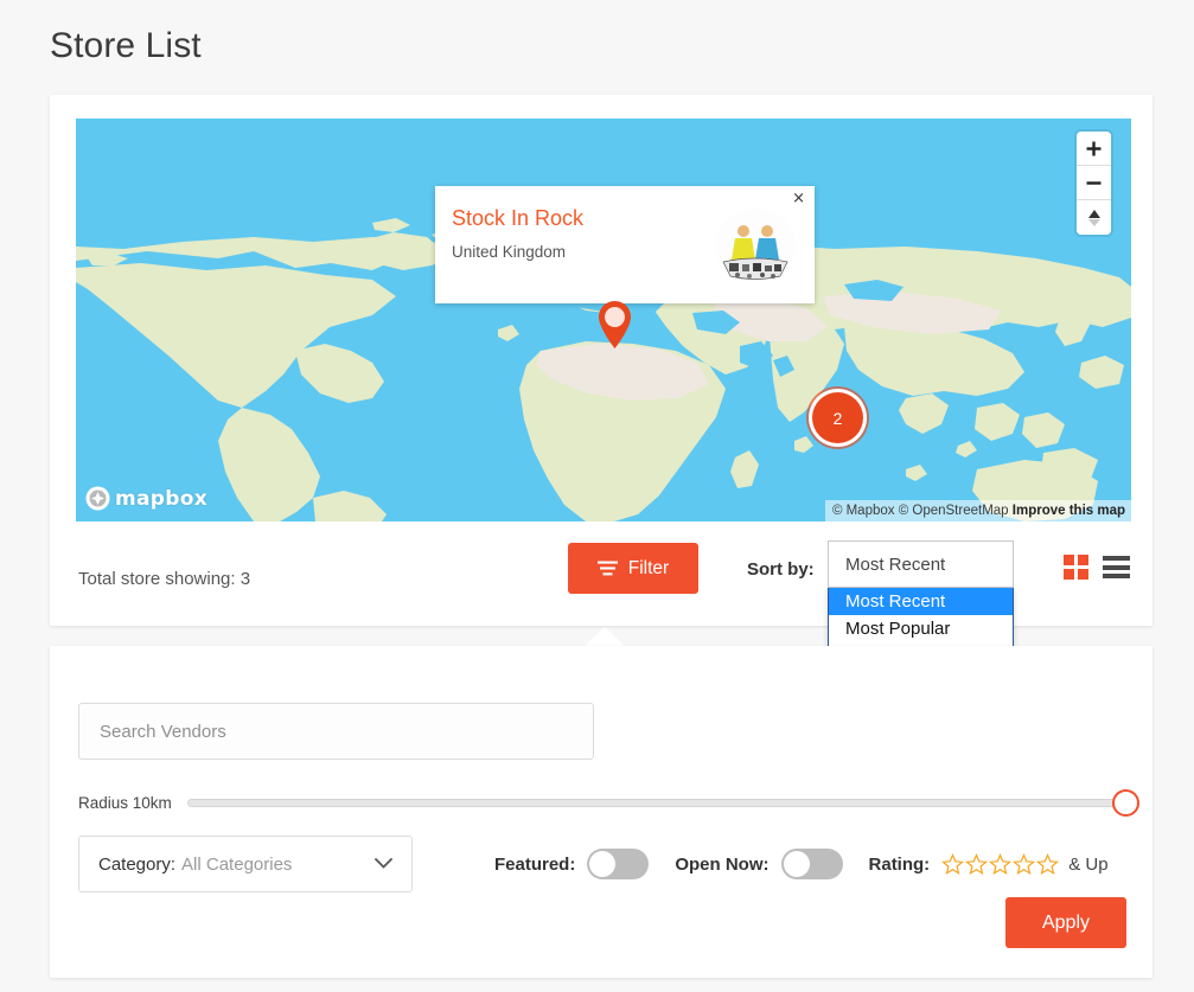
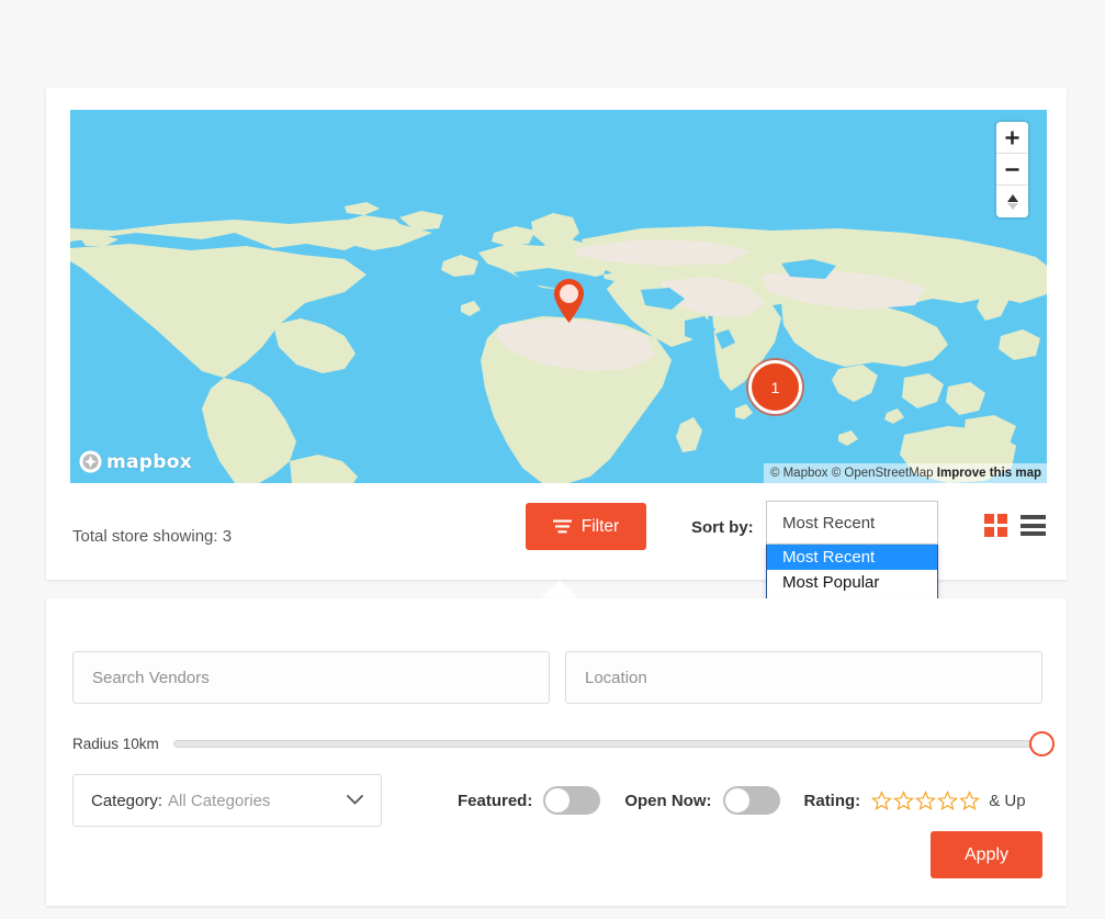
- Store List
- Stock In Rock
- United Kingdom
- ×
- 2
+ 1
  mapbox
  © Mapbox © OpenStreetMap Improve this map
  Total store showing: 3
  Filter
  Sort by:
  Most Recent
  Most Recent
  Most Popular
  Search Vendors
+ Location
  Radius 10km
  Category:
  All Categories
  Featured:
  Open Now:
  Rating:
  & Up
  Apply
